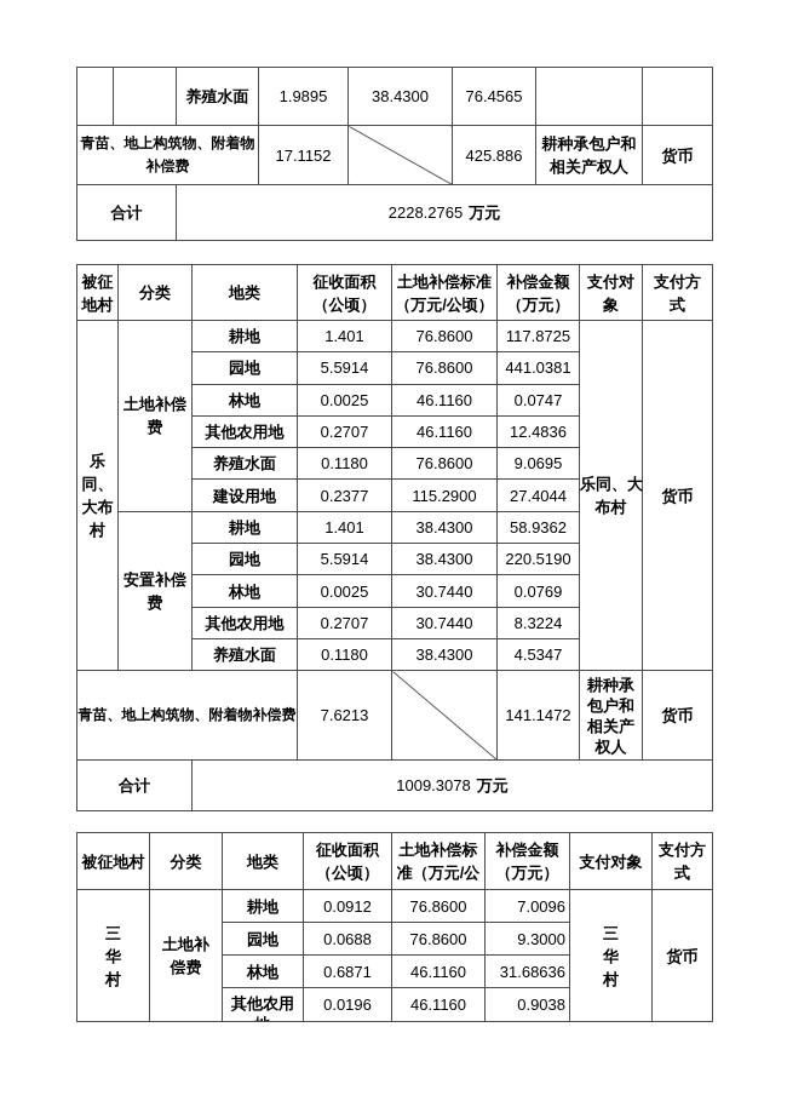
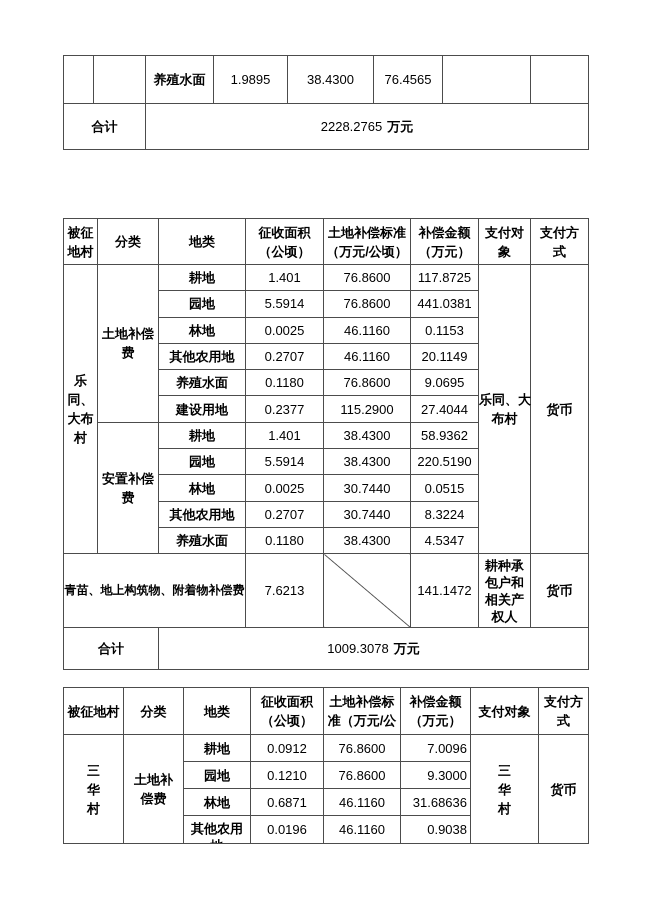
  		养殖水面	1.9895	38.4300	76.4565
- 青苗、地上构筑物、附着物 补偿费	17.1152		425.886	耕种承包户和 相关产权人	货币
  合计	2228.2765 万元
  被征 地村	分类	地类	征收面积 （公顷）	土地补偿标准 （万元/公顷）	补偿金额 （万元）	支付对 象	支付方 式
  乐 同、 大布 村	土地补偿 费	耕地	1.401	76.8600	117.8725	乐同、大 布村	货币
  园地	5.5914	76.8600	441.0381
- 林地	0.0025	46.1160	0.0747
+ 林地	0.0025	46.1160	0.1153
- 其他农用地	0.2707	46.1160	12.4836
+ 其他农用地	0.2707	46.1160	20.1149
  养殖水面	0.1180	76.8600	9.0695
  建设用地	0.2377	115.2900	27.4044
  安置补偿 费	耕地	1.401	38.4300	58.9362
  园地	5.5914	38.4300	220.5190
- 林地	0.0025	30.7440	0.0769
+ 林地	0.0025	30.7440	0.0515
  其他农用地	0.2707	30.7440	8.3224
  养殖水面	0.1180	38.4300	4.5347
  青苗、地上构筑物、附着物补偿费	7.6213		141.1472	耕种承 包户和 相关产 权人	货币
  合计	1009.3078 万元
  被征地村	分类	地类	征收面积 （公顷）	土地补偿标 准（万元/公	补偿金额 （万元）	支付对象	支付方 式
  三 华 村	土地补 偿费	耕地	0.0912	76.8600	7.0096	三 华 村	货币
- 园地	0.0688	76.8600	9.3000
+ 园地	0.1210	76.8600	9.3000
  林地	0.6871	46.1160	31.68636
  其他农用	0.0196	46.1160	0.9038
